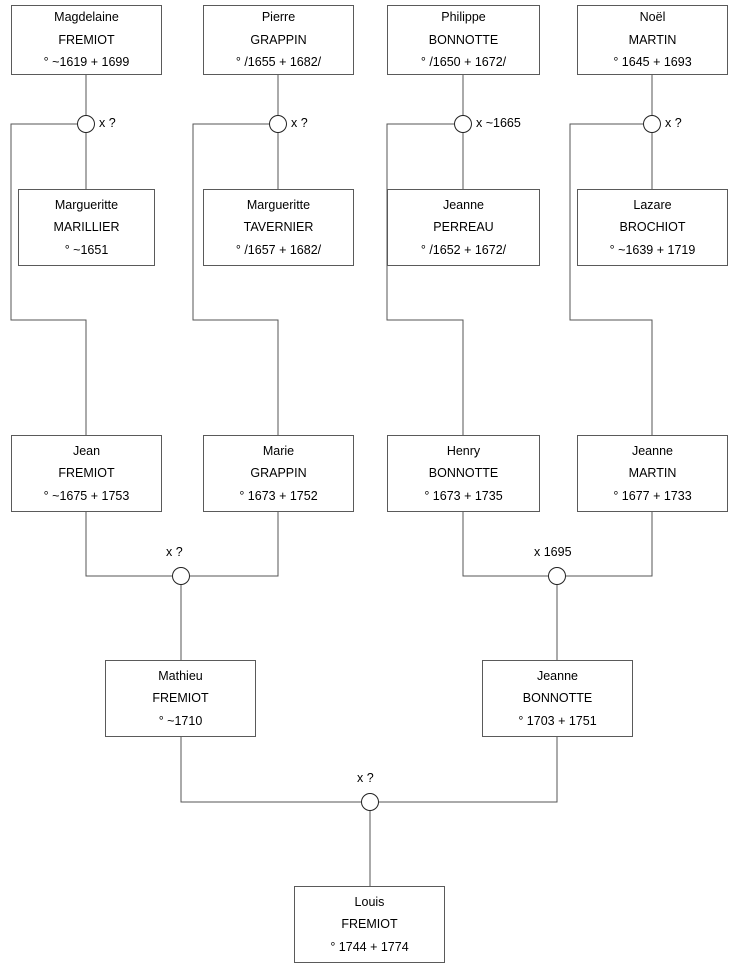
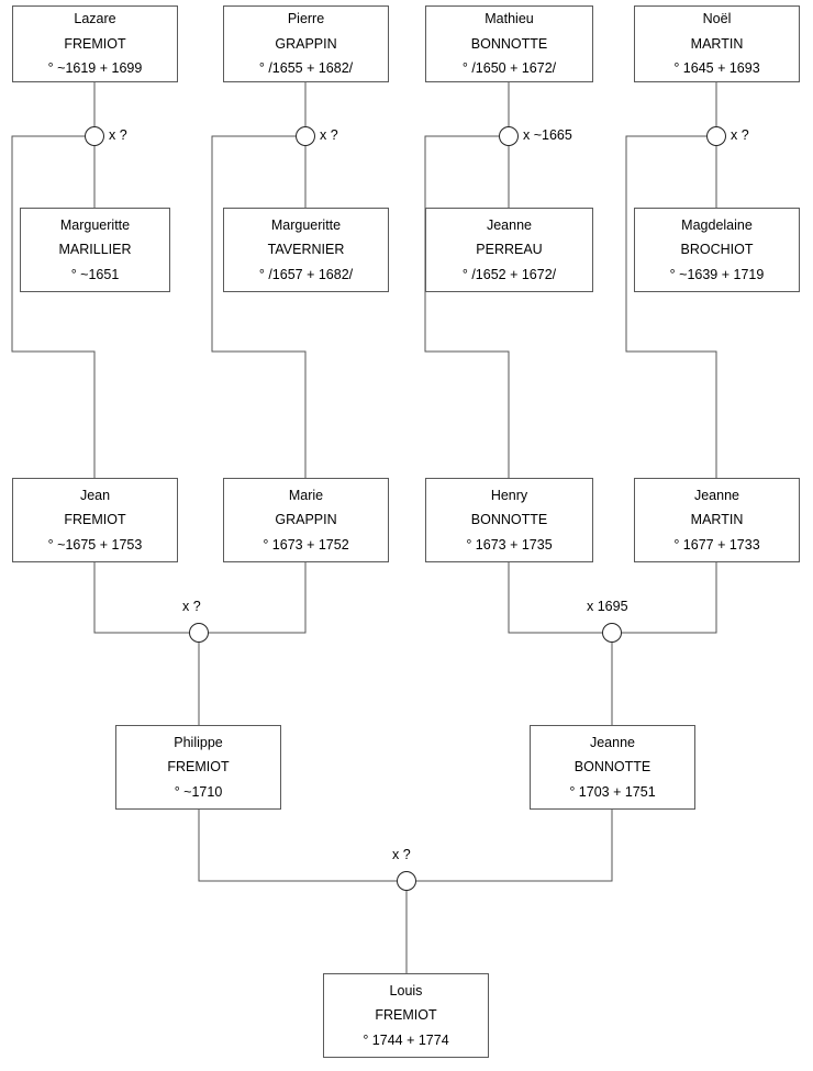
- Magdelaine
+ Lazare
  FREMIOT
  ° ~1619 + 1699
  Pierre
  GRAPPIN
  ° /1655 + 1682/
- Philippe
+ Mathieu
  BONNOTTE
  ° /1650 + 1672/
  Noël
  MARTIN
  ° 1645 + 1693
  Margueritte
  MARILLIER
  ° ~1651
  Margueritte
  TAVERNIER
  ° /1657 + 1682/
  Jeanne
  PERREAU
  ° /1652 + 1672/
- Lazare
+ Magdelaine
  BROCHIOT
  ° ~1639 + 1719
  Jean
  FREMIOT
  ° ~1675 + 1753
  Marie
  GRAPPIN
  ° 1673 + 1752
  Henry
  BONNOTTE
  ° 1673 + 1735
  Jeanne
  MARTIN
  ° 1677 + 1733
- Mathieu
+ Philippe
  FREMIOT
  ° ~1710
  Jeanne
  BONNOTTE
  ° 1703 + 1751
  Louis
  FREMIOT
  ° 1744 + 1774
  x ?
  x ?
  x ~1665
  x ?
  x ?
  x 1695
  x ?
